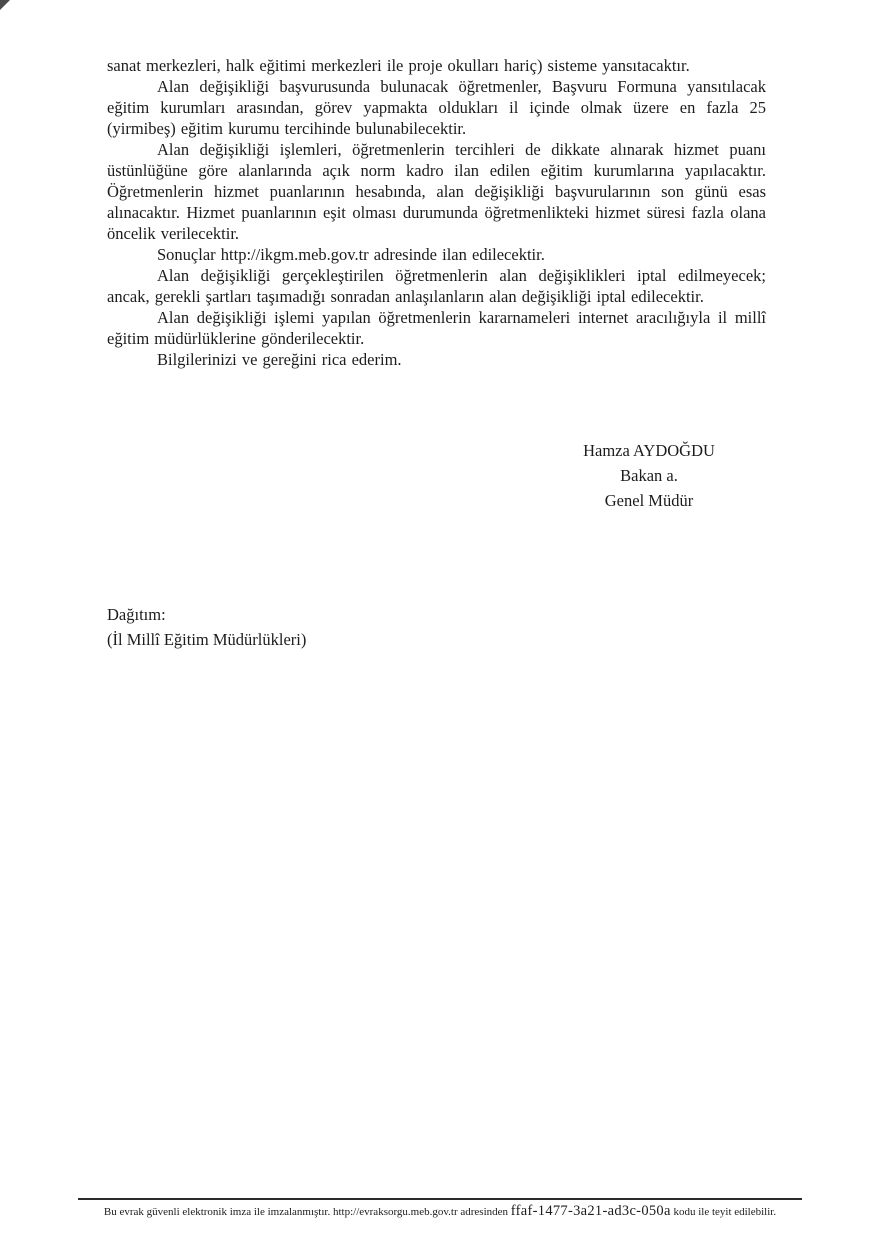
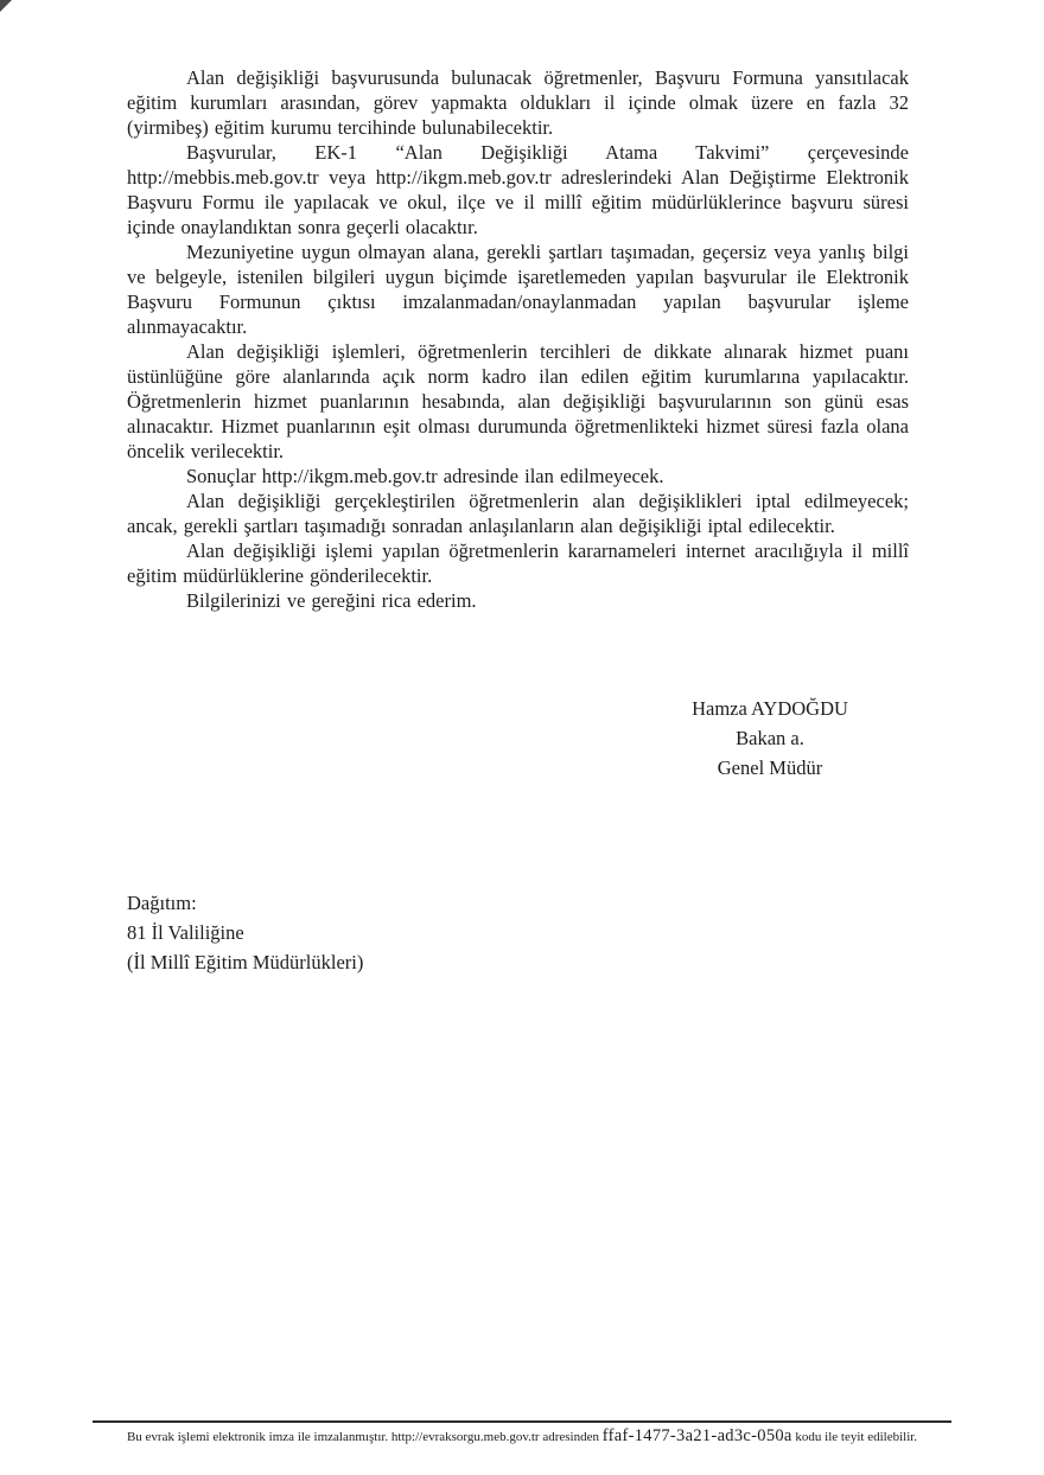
- sanat merkezleri, halk eğitimi merkezleri ile proje okulları hariç) sisteme yansıtacaktır.
- Alan değişikliği başvurusunda bulunacak öğretmenler, Başvuru Formuna yansıtılacak eğitim kurumları arasından, görev yapmakta oldukları il içinde olmak üzere en fazla 25 (yirmibeş) eğitim kurumu tercihinde bulunabilecektir.
+ Alan değişikliği başvurusunda bulunacak öğretmenler, Başvuru Formuna yansıtılacak eğitim kurumları arasından, görev yapmakta oldukları il içinde olmak üzere en fazla 32 (yirmibeş) eğitim kurumu tercihinde bulunabilecektir.
+ Başvurular, EK-1 “Alan Değişikliği Atama Takvimi” çerçevesinde http://mebbis.meb.gov.tr veya http://ikgm.meb.gov.tr adreslerindeki Alan Değiştirme Elektronik Başvuru Formu ile yapılacak ve okul, ilçe ve il millî eğitim müdürlüklerince başvuru süresi içinde onaylandıktan sonra geçerli olacaktır.
+ Mezuniyetine uygun olmayan alana, gerekli şartları taşımadan, geçersiz veya yanlış bilgi ve belgeyle, istenilen bilgileri uygun biçimde işaretlemeden yapılan başvurular ile Elektronik Başvuru Formunun çıktısı imzalanmadan/onaylanmadan yapılan başvurular işleme alınmayacaktır.
  Alan değişikliği işlemleri, öğretmenlerin tercihleri de dikkate alınarak hizmet puanı üstünlüğüne göre alanlarında açık norm kadro ilan edilen eğitim kurumlarına yapılacaktır. Öğretmenlerin hizmet puanlarının hesabında, alan değişikliği başvurularının son günü esas alınacaktır. Hizmet puanlarının eşit olması durumunda öğretmenlikteki hizmet süresi fazla olana öncelik verilecektir.
- Sonuçlar http://ikgm.meb.gov.tr adresinde ilan edilecektir.
+ Sonuçlar http://ikgm.meb.gov.tr adresinde ilan edilmeyecek.
  Alan değişikliği gerçekleştirilen öğretmenlerin alan değişiklikleri iptal edilmeyecek; ancak, gerekli şartları taşımadığı sonradan anlaşılanların alan değişikliği iptal edilecektir.
  Alan değişikliği işlemi yapılan öğretmenlerin kararnameleri internet aracılığıyla il millî eğitim müdürlüklerine gönderilecektir.
  Bilgilerinizi ve gereğini rica ederim.
  Hamza AYDOĞDU
  Bakan a.
  Genel Müdür
  Dağıtım:
+ 81 İl Valiliğine
  (İl Millî Eğitim Müdürlükleri)
- Bu evrak güvenli elektronik imza ile imzalanmıştır. http://evraksorgu.meb.gov.tr adresinden ffaf-1477-3a21-ad3c-050a kodu ile teyit edilebilir.
+ Bu evrak işlemi elektronik imza ile imzalanmıştır. http://evraksorgu.meb.gov.tr adresinden ffaf-1477-3a21-ad3c-050a kodu ile teyit edilebilir.
